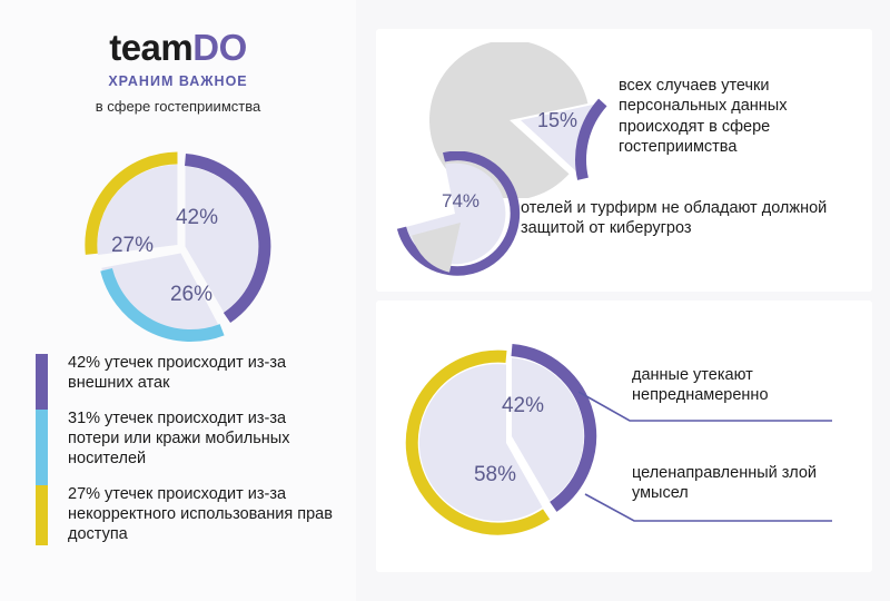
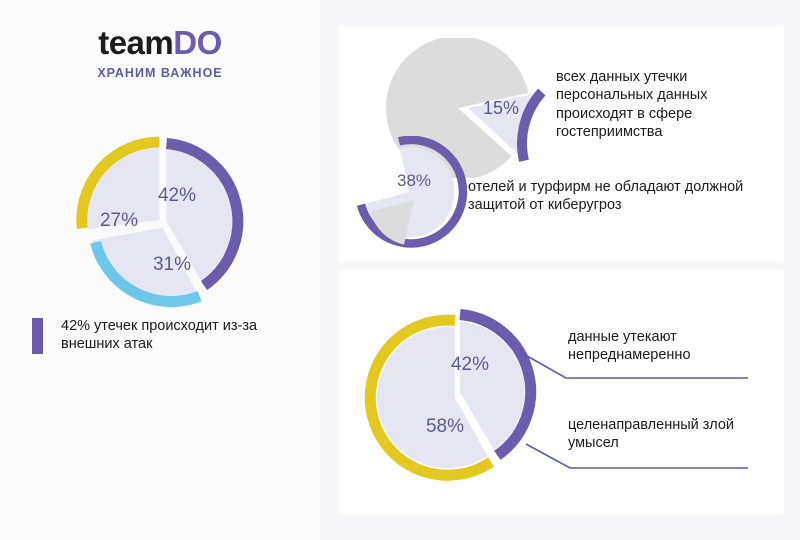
  teamDO
  ХРАНИМ ВАЖНОЕ
- в сфере гостеприимства
  42%
- 26%
+ 31%
  27%
  42% утечек происходит из-за внешних атак
- 31% утечек происходит из-за потери или кражи мобильных носителей
- 27% утечек происходит из-за некорректного использования прав доступа
  15%
- всех случаев утечки персональных данных происходят в сфере гостеприимства
+ всех данных утечки персональных данных происходят в сфере гостеприимства
- 74%
+ 38%
  отелей и турфирм не обладают должной защитой от киберугроз
  42%
  58%
  данные утекают непреднамеренно
  целенаправленный злой умысел
